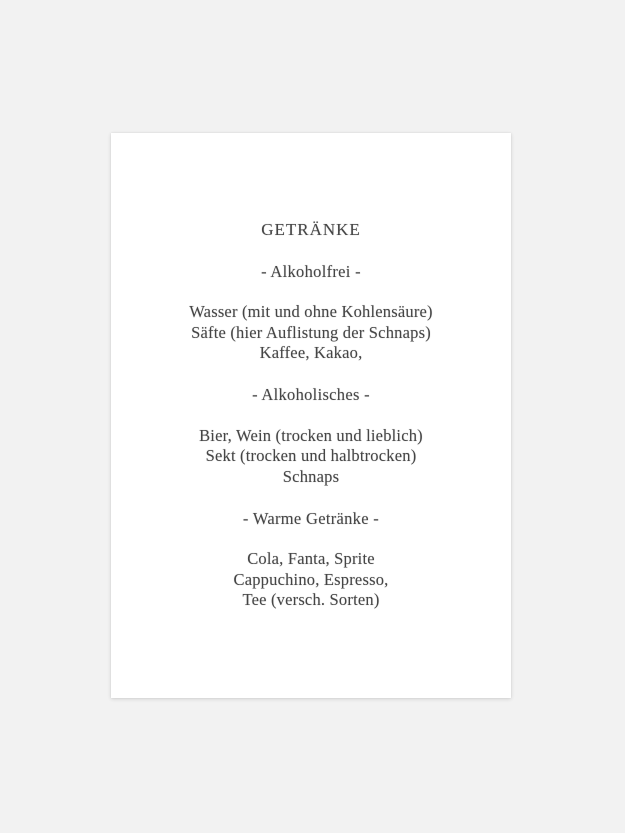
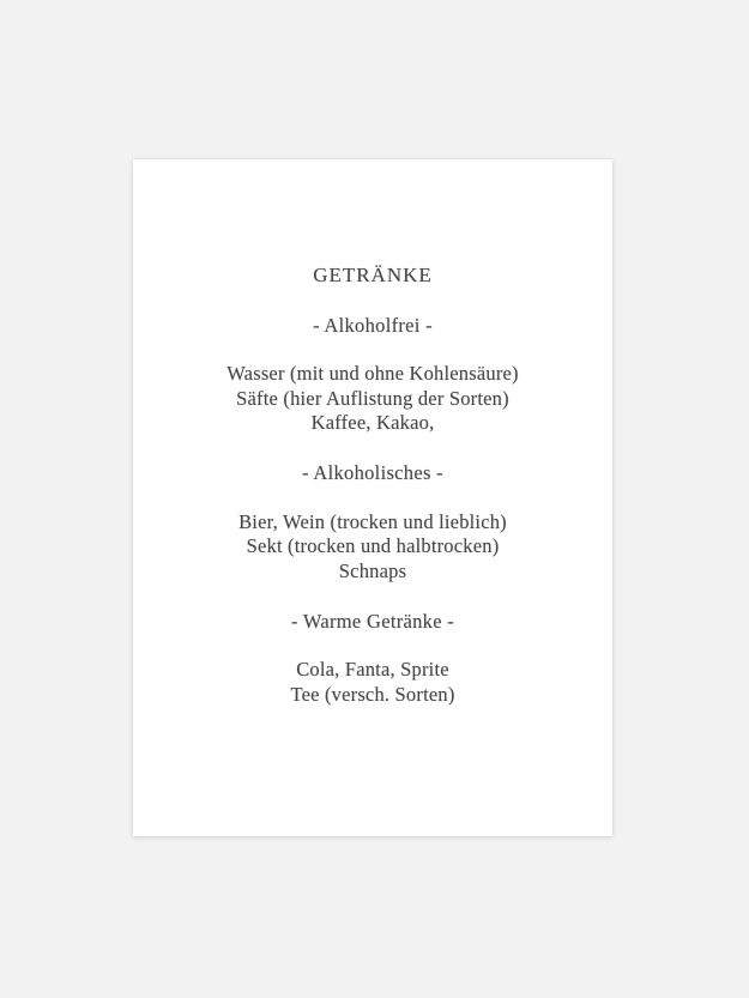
  GETRÄNKE
  - Alkoholfrei -
  Wasser (mit und ohne Kohlensäure)
- Säfte (hier Auflistung der Schnaps)
+ Säfte (hier Auflistung der Sorten)
  Kaffee, Kakao,
  - Alkoholisches -
  Bier, Wein (trocken und lieblich)
  Sekt (trocken und halbtrocken)
  Schnaps
  - Warme Getränke -
  Cola, Fanta, Sprite
- Cappuchino, Espresso,
  Tee (versch. Sorten)
